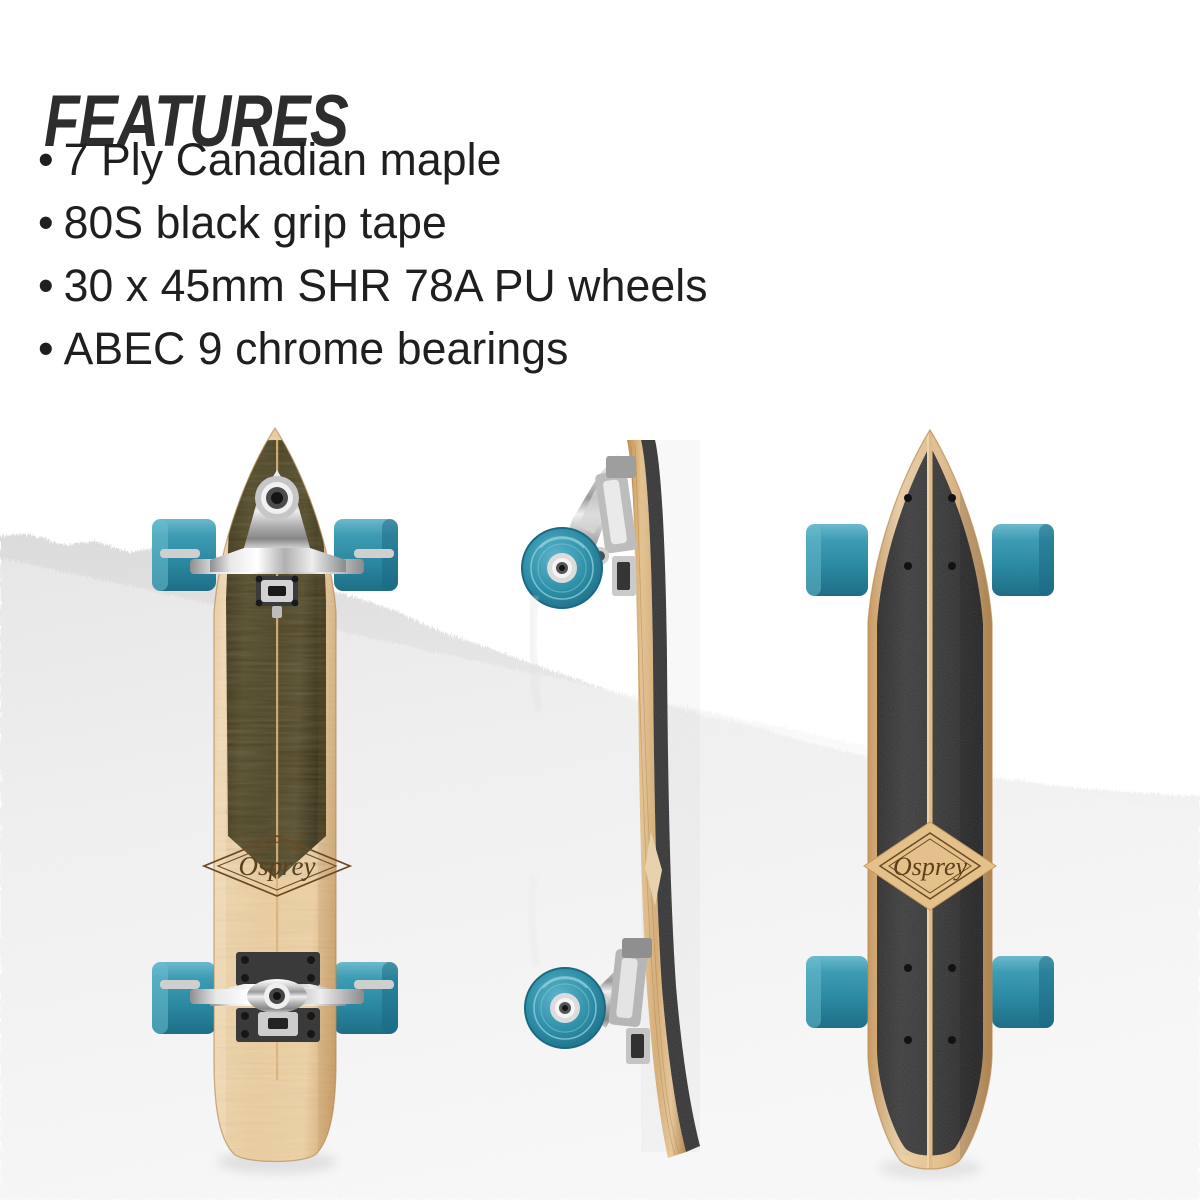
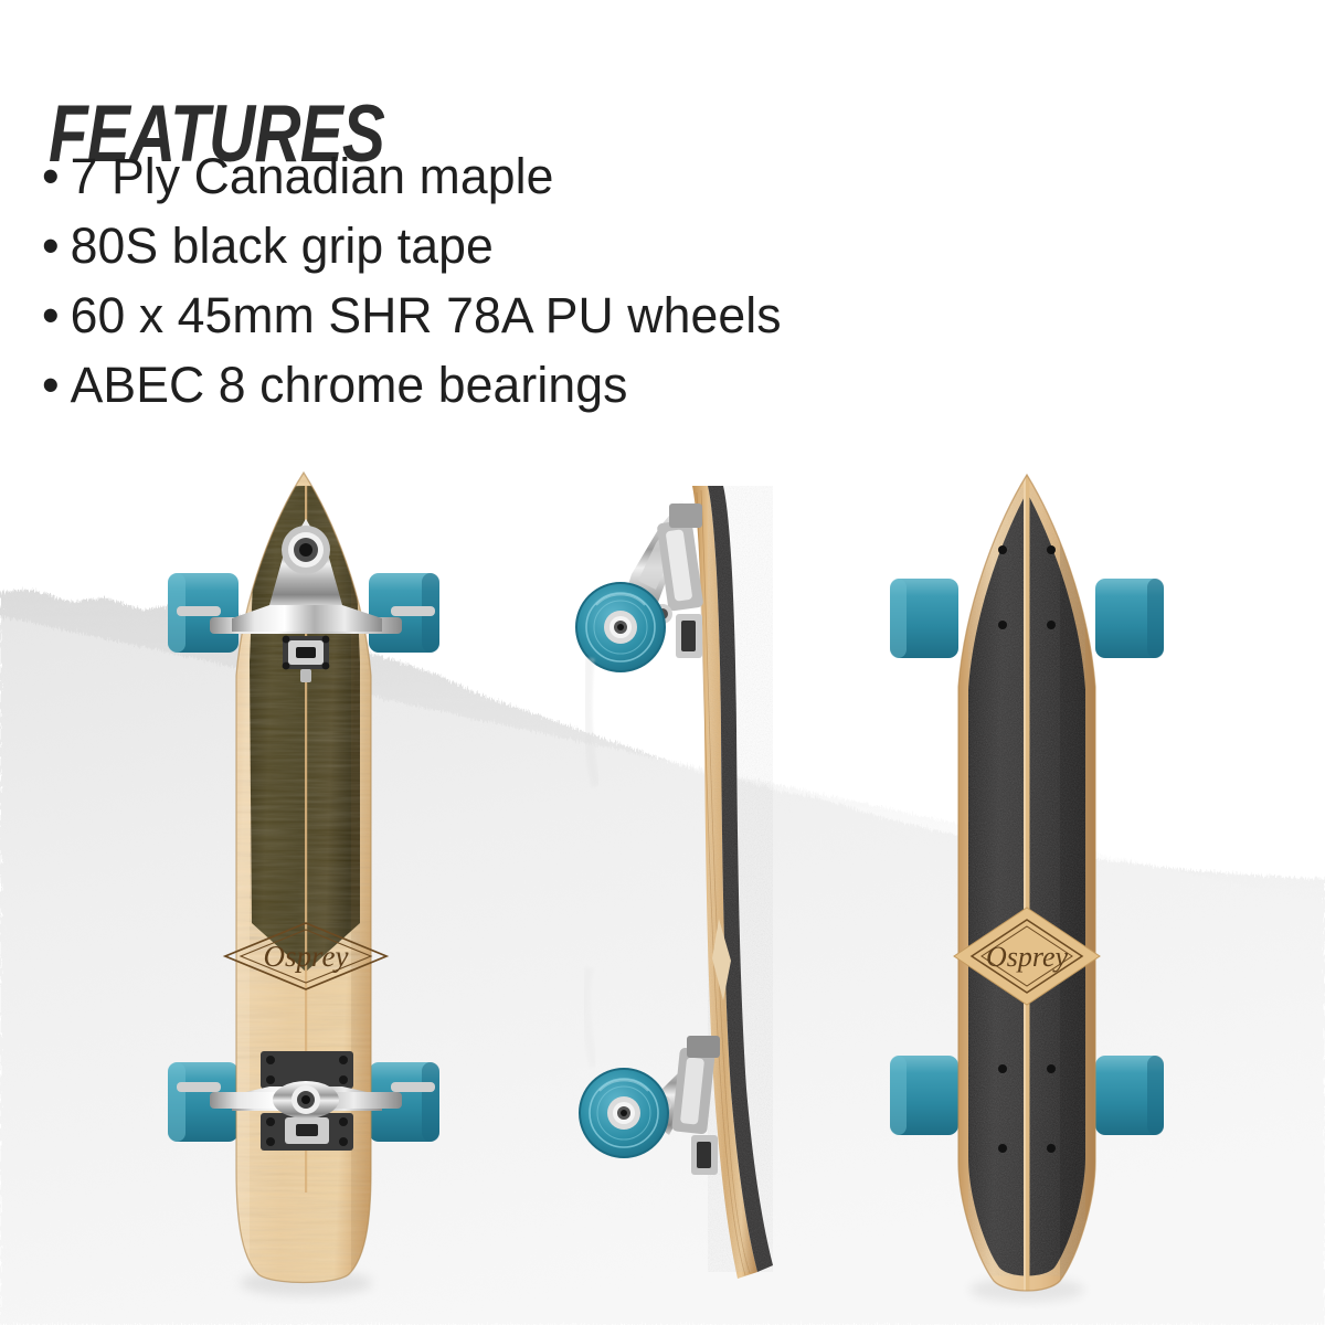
  Osprey
  Osprey
  FEATURES
  • 7 Ply Canadian maple
  • 80S black grip tape
- • 30 x 45mm SHR 78A PU wheels
+ • 60 x 45mm SHR 78A PU wheels
- • ABEC 9 chrome bearings
+ • ABEC 8 chrome bearings
